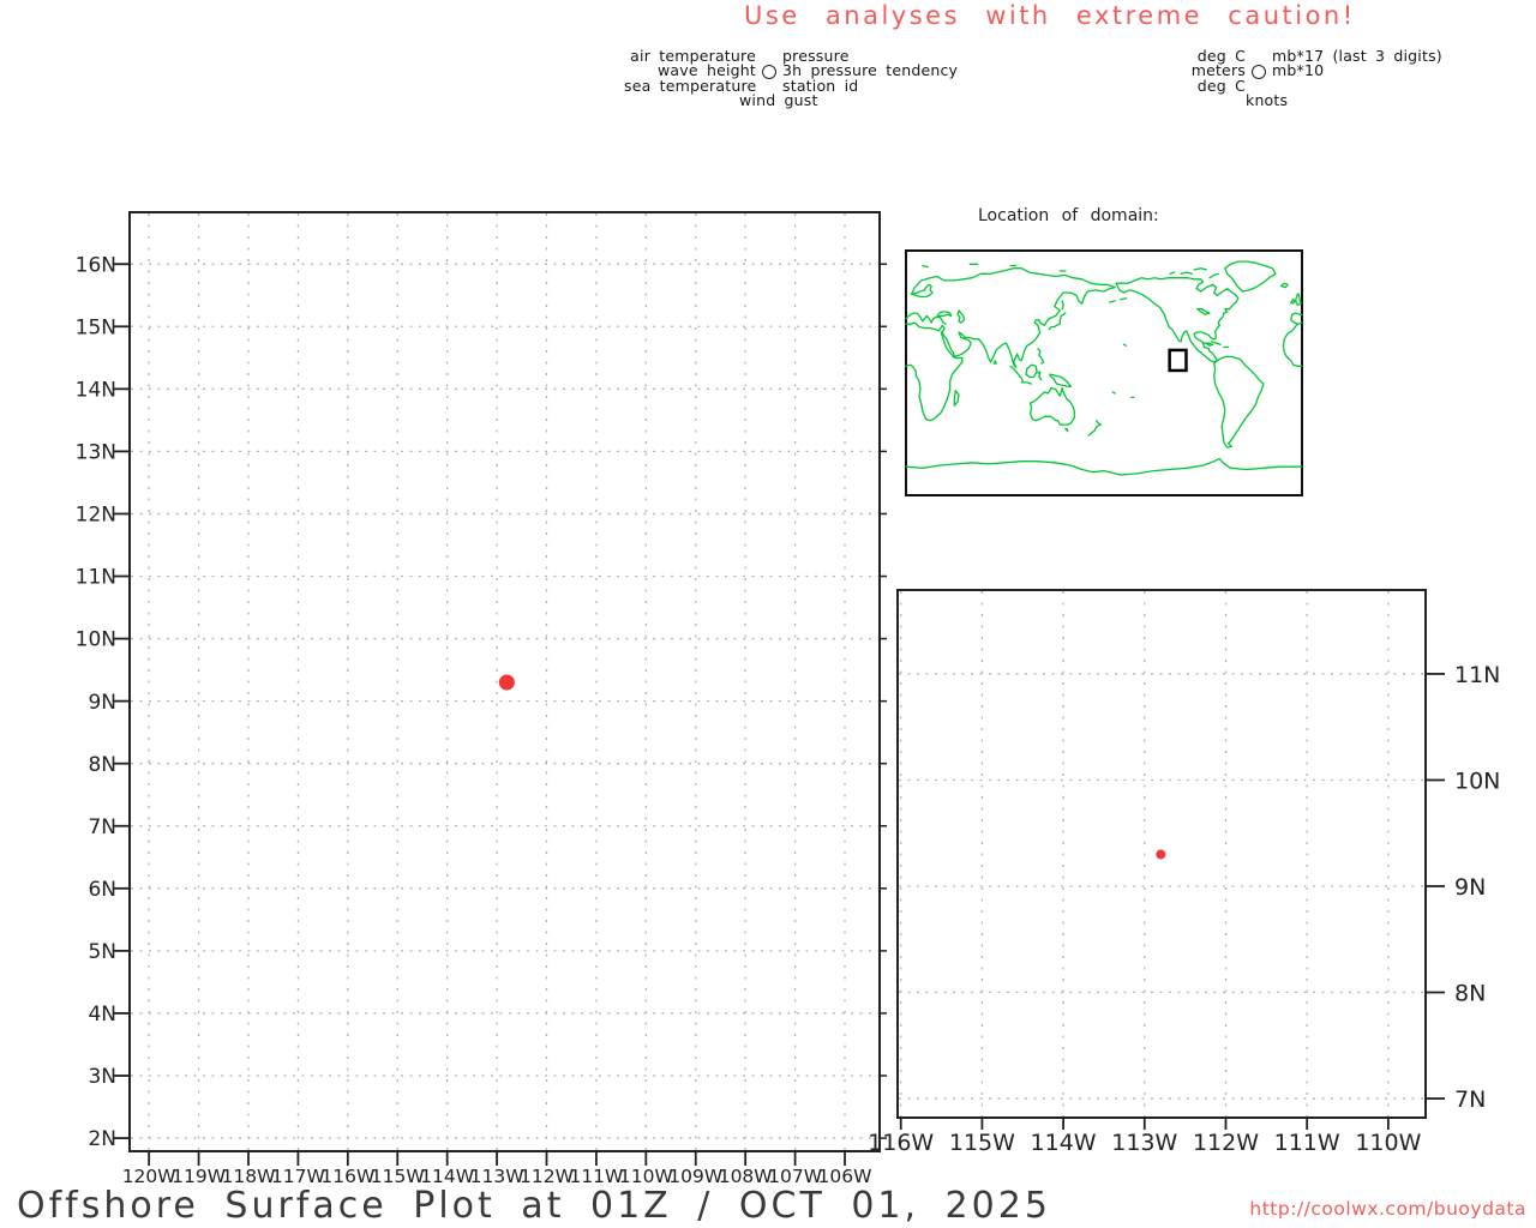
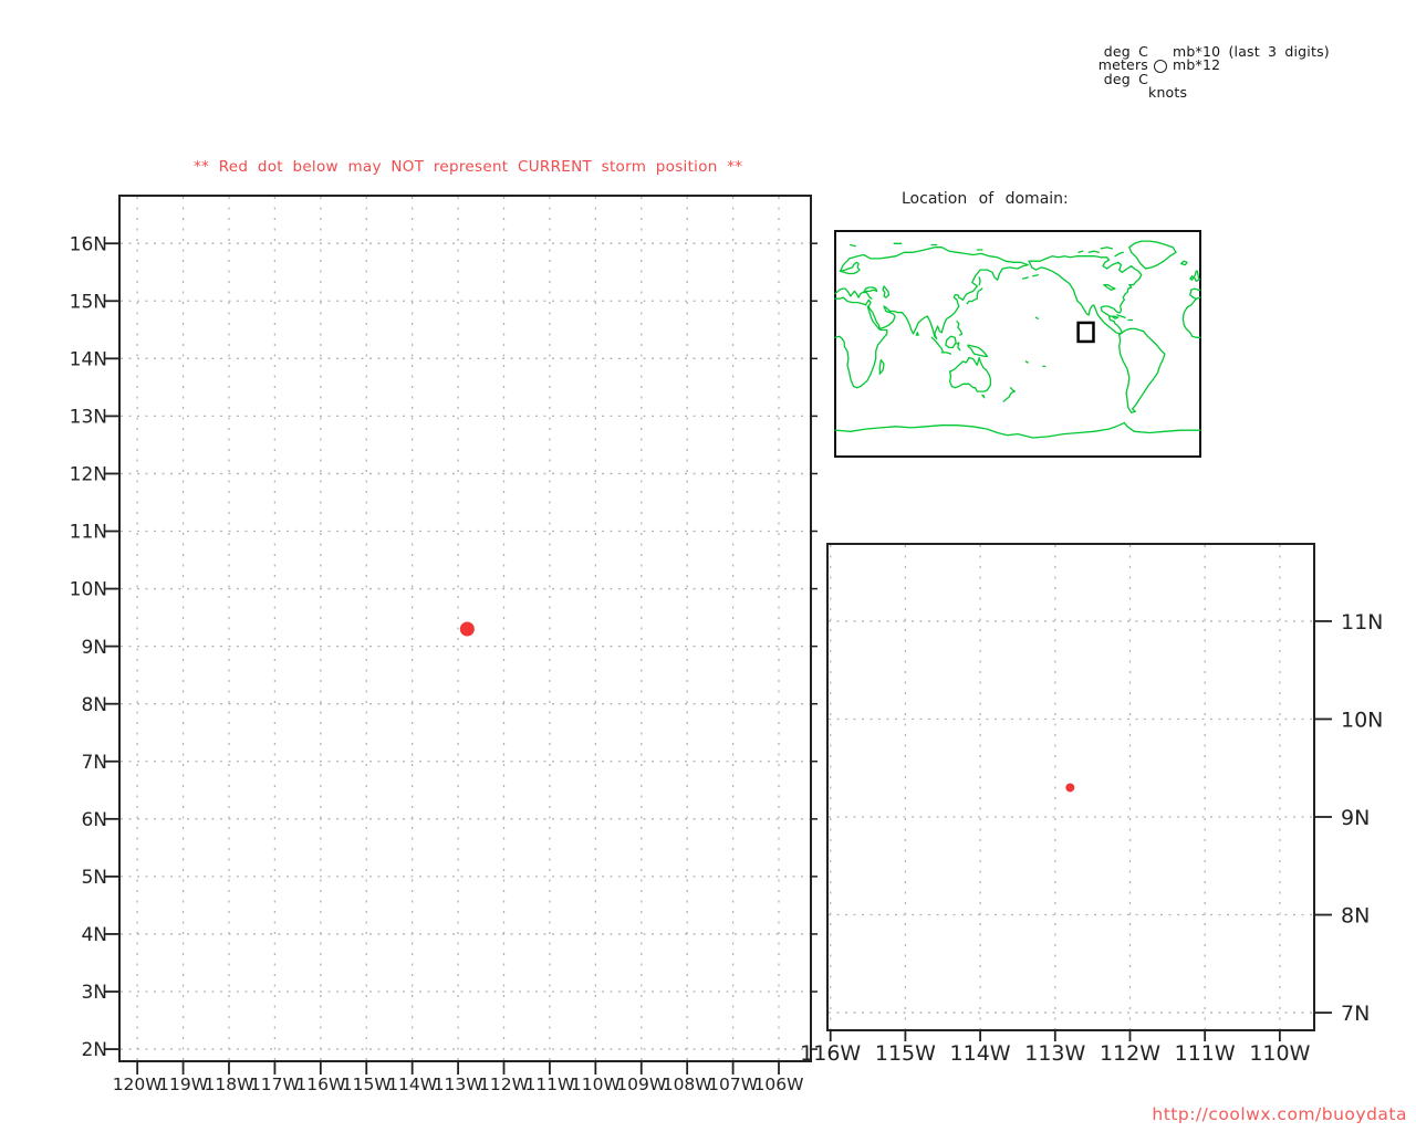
  120W
  119W
  118W
  117W
  116W
  115W
  114W
  113W
  112W
  111W
  110W
  109W
  108W
  107W
  106W
  2N
  3N
  4N
  5N
  6N
  7N
  8N
  9N
  10N
  11N
  12N
  13N
  14N
  15N
  16N
  116W
  115W
  114W
  113W
  112W
  111W
  110W
  7N
  8N
  9N
  10N
  11N
- Use analyses with extreme caution!
- air temperature
- pressure
- wave height
- 3h pressure tendency
- sea temperature
- station id
- wind gust
  deg C
- mb*17 (last 3 digits)
+ mb*10 (last 3 digits)
  meters
- mb*10
+ mb*12
  deg C
  knots
+ ** Red dot below may NOT represent CURRENT storm position **
  Location of domain:
- Offshore Surface Plot at 01Z / OCT 01, 2025
  http://coolwx.com/buoydata
